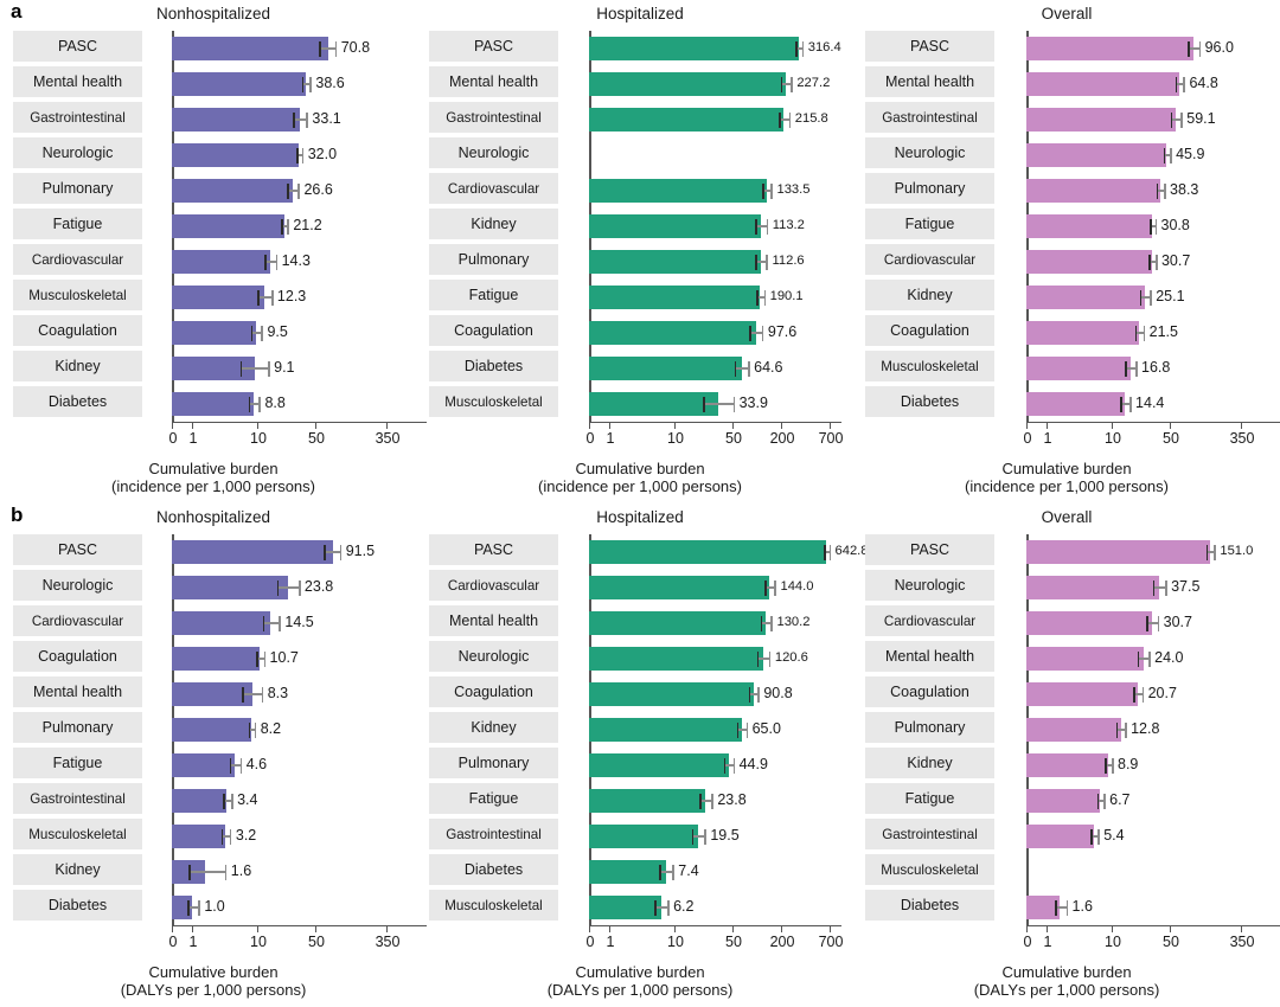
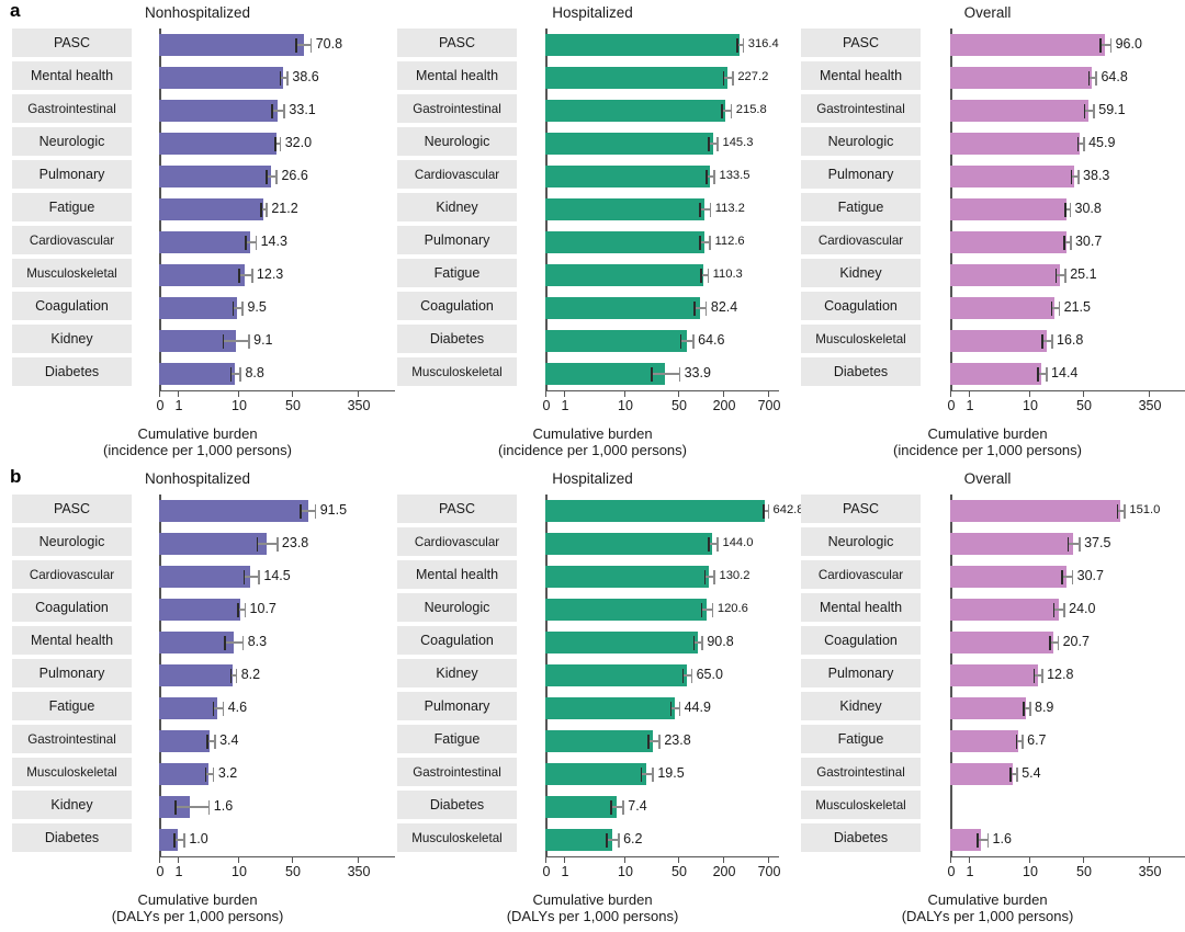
  a
  Nonhospitalized
  PASC
  Mental health
  Gastrointestinal
  Neurologic
  Pulmonary
  Fatigue
  Cardiovascular
  Musculoskeletal
  Coagulation
  Kidney
  Diabetes
  70.8
  38.6
  33.1
  32.0
  26.6
  21.2
  14.3
  12.3
  9.5
  9.1
  8.8
  0
  1
  10
  50
  350
  Cumulative burden
  (incidence per 1,000 persons)
  Hospitalized
  PASC
  Mental health
  Gastrointestinal
  Neurologic
  Cardiovascular
  Kidney
  Pulmonary
  Fatigue
  Coagulation
  Diabetes
  Musculoskeletal
  316.4
  227.2
  215.8
+ 145.3
  133.5
  113.2
  112.6
- 190.1
+ 110.3
- 97.6
+ 82.4
  64.6
  33.9
  0
  1
  10
  50
  200
  700
  Cumulative burden
  (incidence per 1,000 persons)
  Overall
  PASC
  Mental health
  Gastrointestinal
  Neurologic
  Pulmonary
  Fatigue
  Cardiovascular
  Kidney
  Coagulation
  Musculoskeletal
  Diabetes
  96.0
  64.8
  59.1
  45.9
  38.3
  30.8
  30.7
  25.1
  21.5
  16.8
  14.4
  0
  1
  10
  50
  350
  Cumulative burden
  (incidence per 1,000 persons)
  b
  Nonhospitalized
  PASC
  Neurologic
  Cardiovascular
  Coagulation
  Mental health
  Pulmonary
  Fatigue
  Gastrointestinal
  Musculoskeletal
  Kidney
  Diabetes
  91.5
  23.8
  14.5
  10.7
  8.3
  8.2
  4.6
  3.4
  3.2
  1.6
  1.0
  0
  1
  10
  50
  350
  Cumulative burden
  (DALYs per 1,000 persons)
  Hospitalized
  PASC
  Cardiovascular
  Mental health
  Neurologic
  Coagulation
  Kidney
  Pulmonary
  Fatigue
  Gastrointestinal
  Diabetes
  Musculoskeletal
  642.
  144.0
  130.2
  120.6
  90.8
  65.0
  44.9
  23.8
  19.5
  7.4
  6.2
  0
  1
  10
  50
  200
  700
  Cumulative burden
  (DALYs per 1,000 persons)
  Overall
  PASC
  Neurologic
  Cardiovascular
  Mental health
  Coagulation
  Pulmonary
  Kidney
  Fatigue
  Gastrointestinal
  Musculoskeletal
  Diabetes
  151.0
  37.5
  30.7
  24.0
  20.7
  12.8
  8.9
  6.7
  5.4
  1.6
  0
  1
  10
  50
  350
  Cumulative burden
  (DALYs per 1,000 persons)
